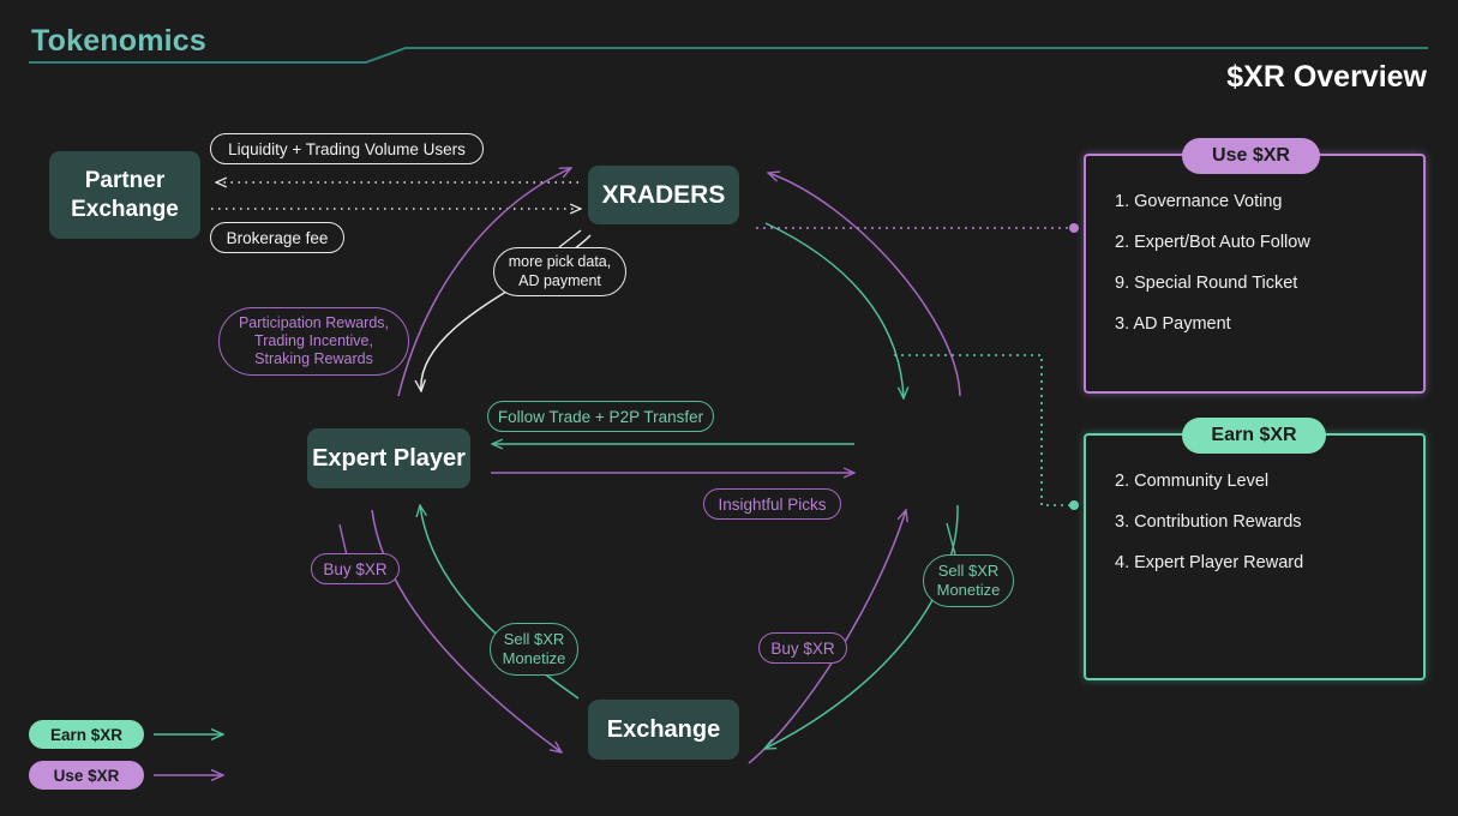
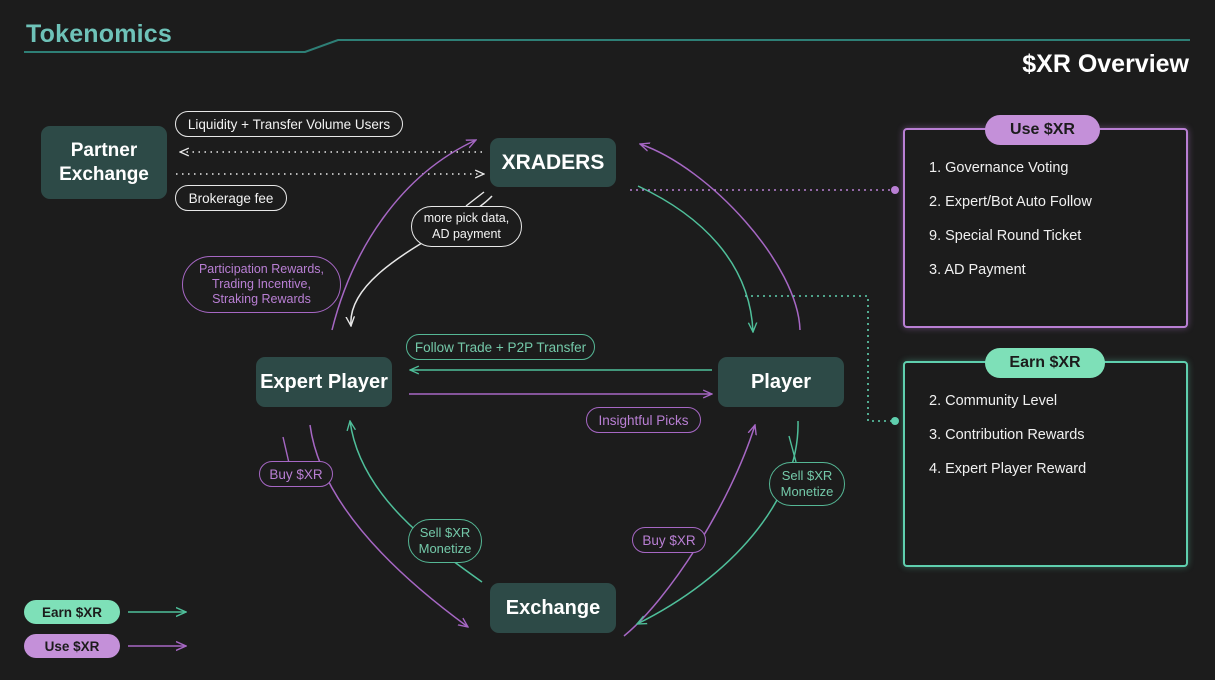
  Tokenomics
  $XR Overview
  Partner
  Exchange
  XRADERS
  Expert Player
+ Player
  Exchange
- Liquidity + Trading Volume Users
+ Liquidity + Transfer Volume Users
  Brokerage fee
  more pick data,
  AD payment
  Participation Rewards,
  Trading Incentive,
  Straking Rewards
  Follow Trade + P2P Transfer
  Insightful Picks
  Buy $XR
  Sell $XR
  Monetize
  Buy $XR
  Sell $XR
  Monetize
  1. Governance Voting
  2. Expert/Bot Auto Follow
  9. Special Round Ticket
  3. AD Payment
  Use $XR
  2. Community Level
  3. Contribution Rewards
  4. Expert Player Reward
  Earn $XR
  Earn $XR
  Use $XR
